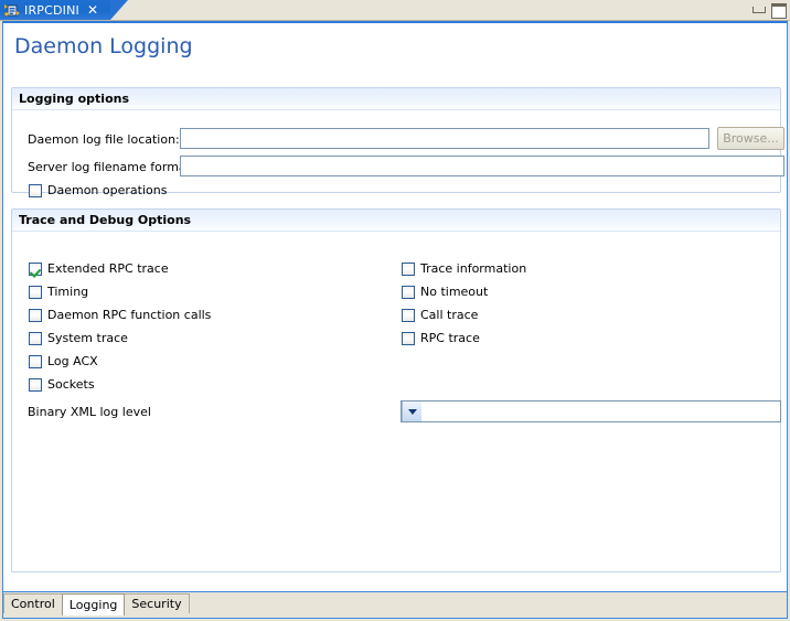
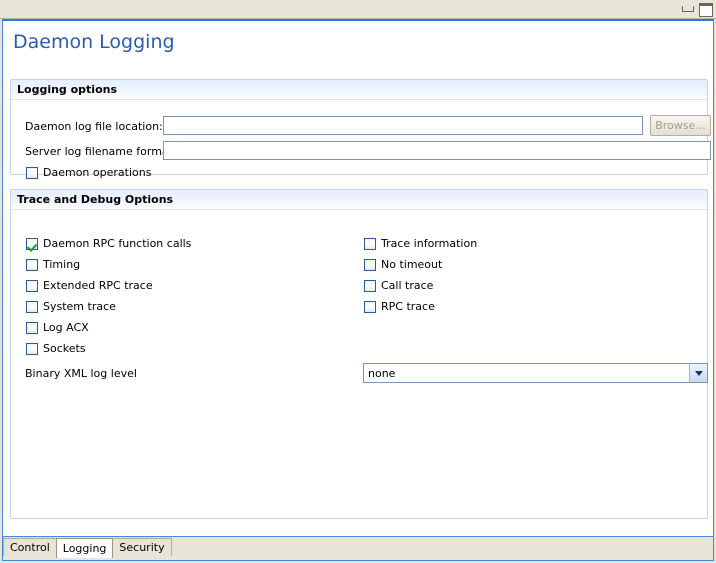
- IRPCDINI
- ✕
  Daemon Logging
  Logging options
  Daemon log file location:
  Browse...
  Server log filename form
  Daemon operations
  Trace and Debug Options
- Extended RPC trace
+ Daemon RPC function calls
  Timing
- Daemon RPC function calls
+ Extended RPC trace
  System trace
  Log ACX
  Sockets
  Trace information
  No timeout
  Call trace
  RPC trace
  Binary XML log level
+ none
  Control
  Logging
  Security
